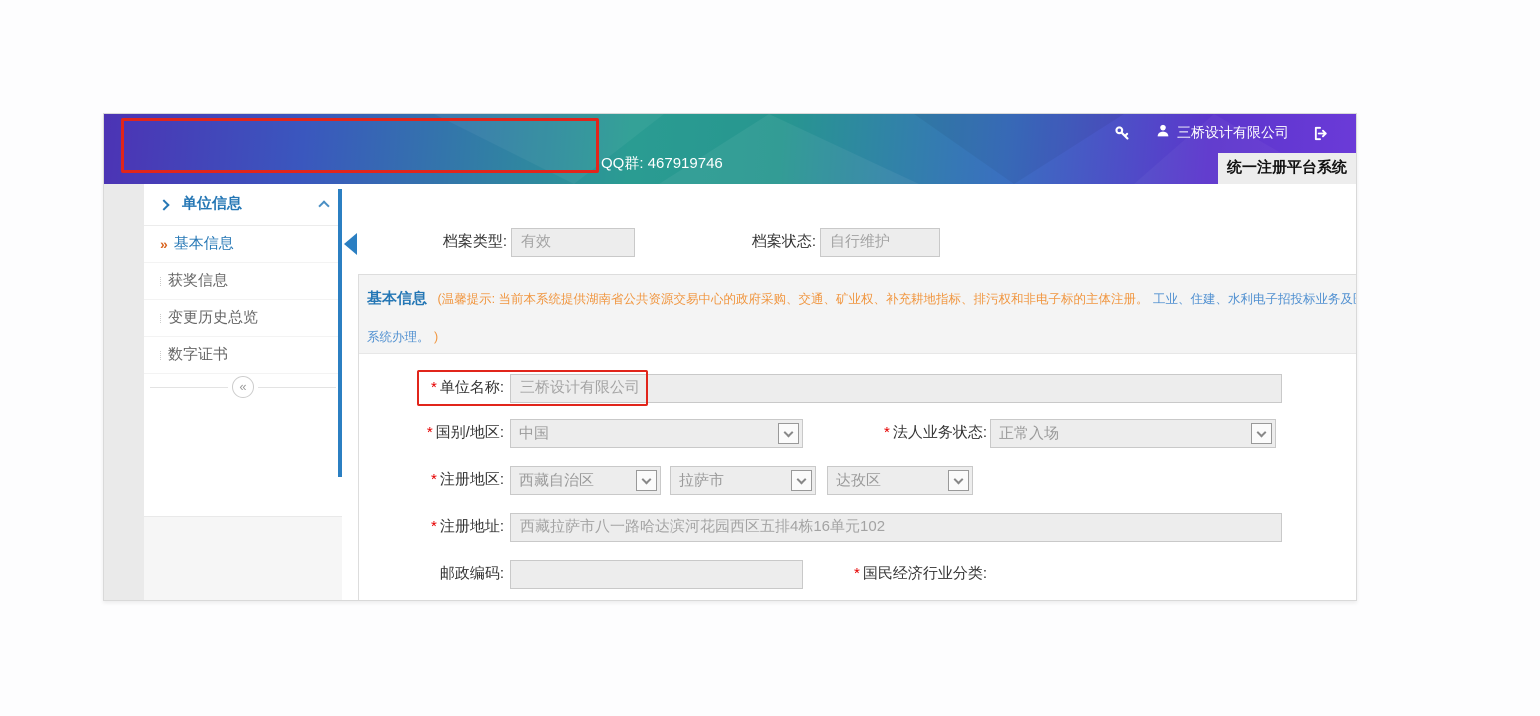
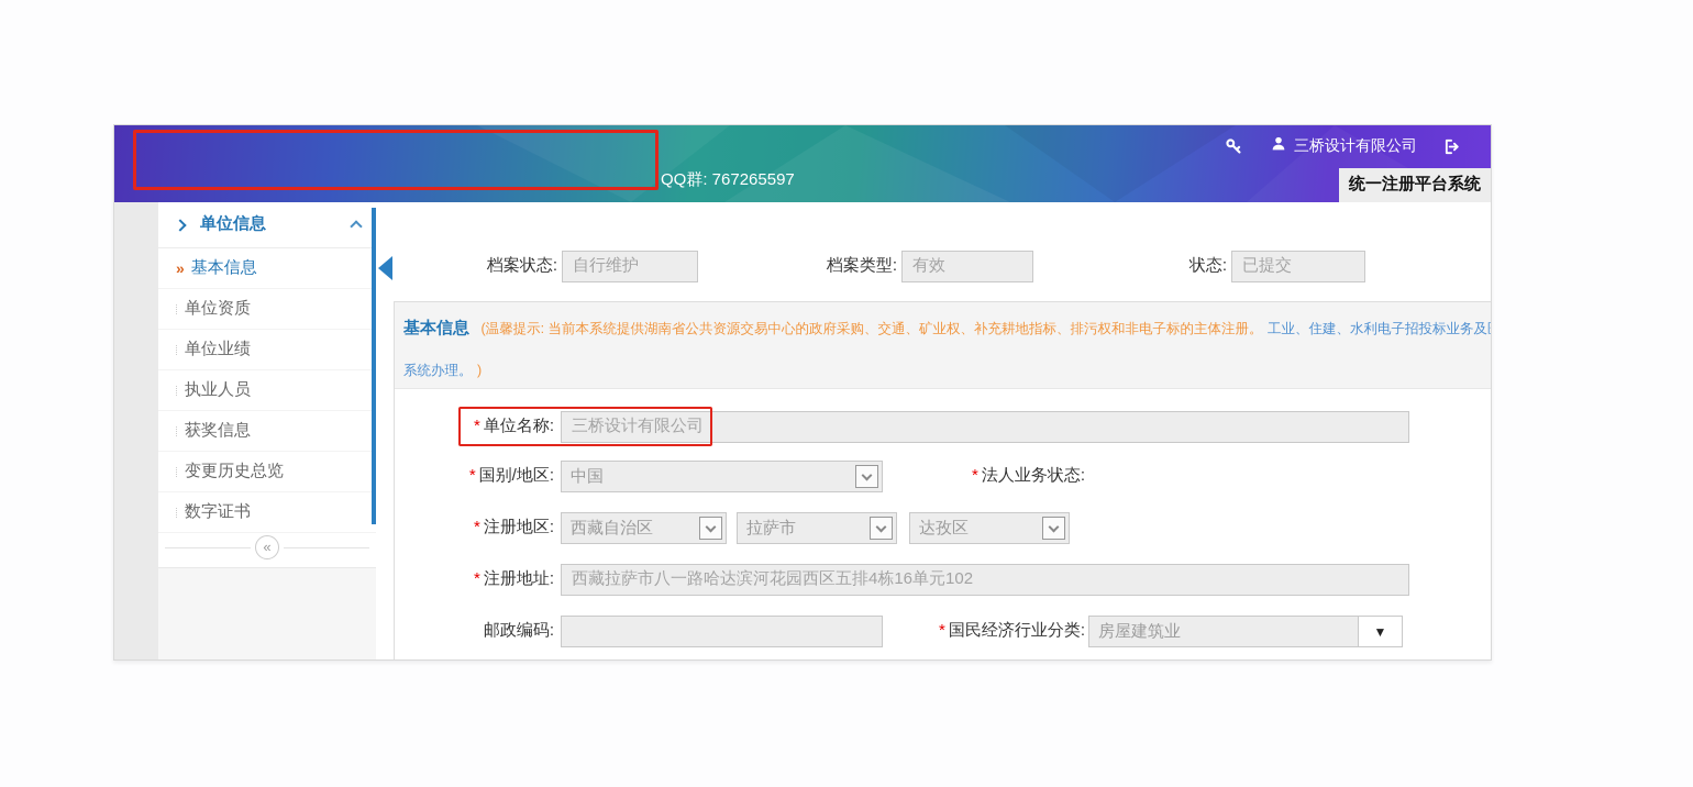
- QQ群: 467919746
+ QQ群: 767265597
  三桥设计有限公司
  统一注册平台系统
  单位信息
  »
  基本信息
+ 单位资质
+ 单位业绩
+ 执业人员
  获奖信息
  变更历史总览
  数字证书
  «
- 档案类型:
+ 档案状态:
- 有效
+ 自行维护
- 档案状态:
+ 档案类型:
- 自行维护
+ 有效
+ 状态:
+ 已提交
  基本信息 (温馨提示: 当前本系统提供湖南省公共资源交易中心的政府采购、交通、矿业权、补充耕地指标、排污权和非电子标的主体注册。 工业、住建、水利电子招投标业务及
  系统办理。 )
  * 单位名称:
  三桥设计有限公司
  * 国别/地区:
  中国
  * 法人业务状态:
- 正常入场
  * 注册地区:
  西藏自治区
  拉萨市
  达孜区
  * 注册地址:
  西藏拉萨市八一路哈达滨河花园西区五排4栋16单元102
  邮政编码:
  * 国民经济行业分类:
+ 房屋建筑业
+ ▼
